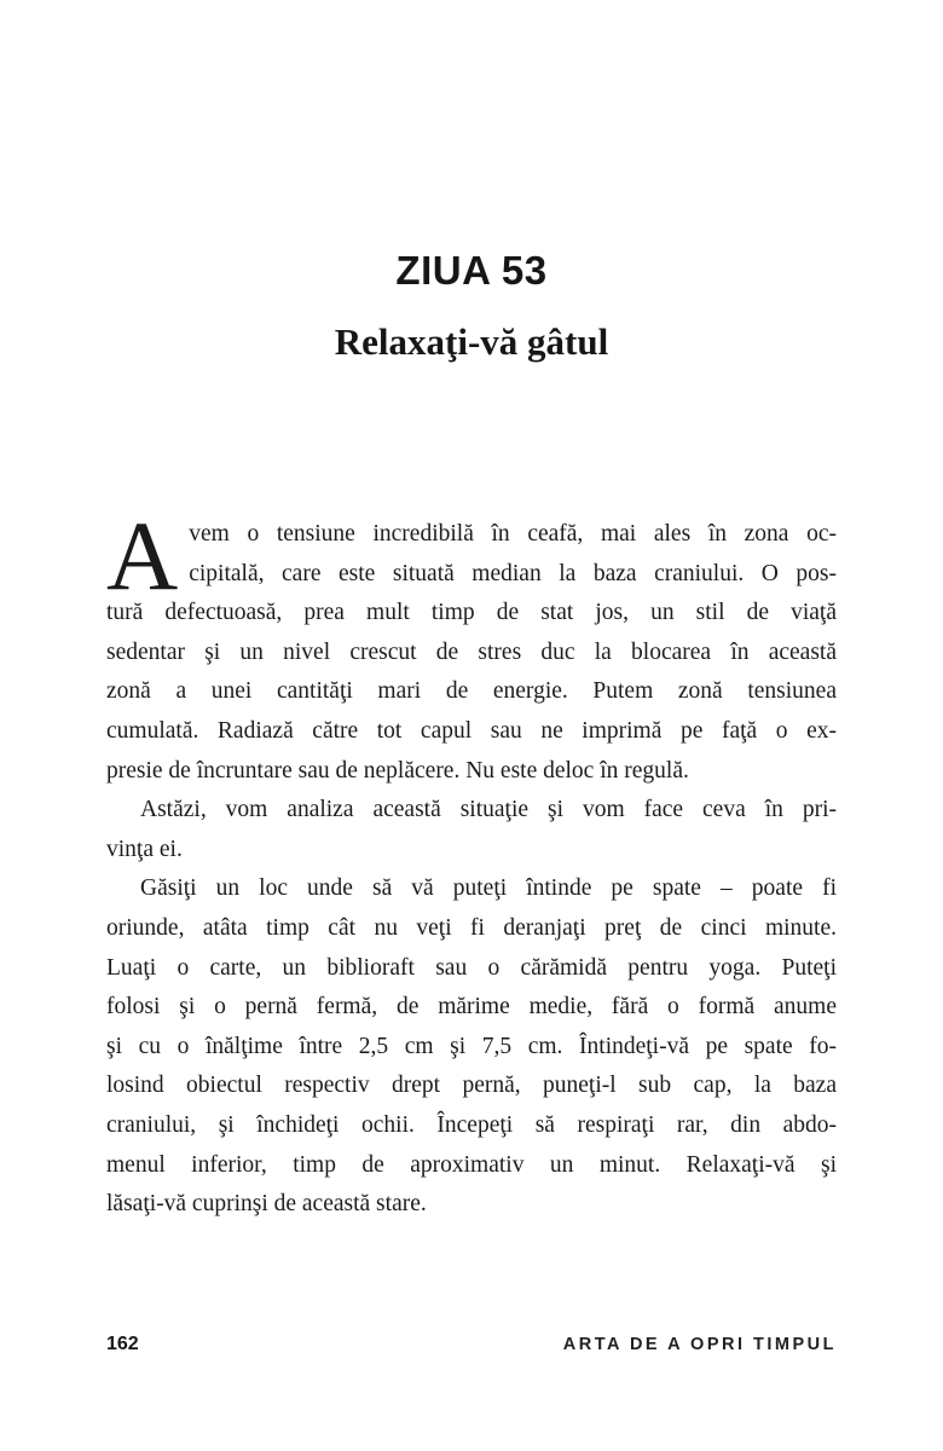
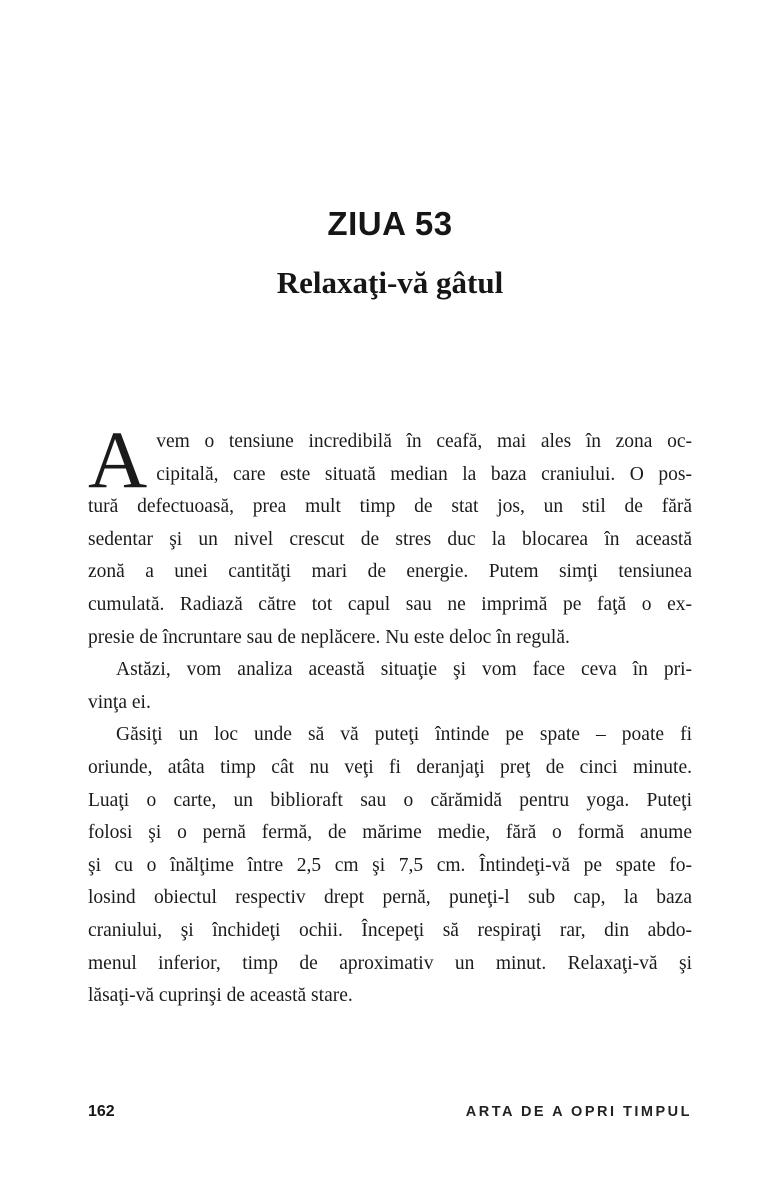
  ZIUA 53
  Relaxaţi-vă gâtul
  A
  vem o tensiune incredibilă în ceafă, mai ales în zona oc-
  cipitală, care este situată median la baza craniului. O pos-
- tură defectuoasă, prea mult timp de stat jos, un stil de viaţă
+ tură defectuoasă, prea mult timp de stat jos, un stil de fără
  sedentar şi un nivel crescut de stres duc la blocarea în această
- zonă a unei cantităţi mari de energie. Putem zonă tensiunea
+ zonă a unei cantităţi mari de energie. Putem simţi tensiunea
  cumulată. Radiază către tot capul sau ne imprimă pe faţă o ex-
  presie de încruntare sau de neplăcere. Nu este deloc în regulă.
  Astăzi, vom analiza această situaţie şi vom face ceva în pri-
  vinţa ei.
  Găsiţi un loc unde să vă puteţi întinde pe spate – poate fi
  oriunde, atâta timp cât nu veţi fi deranjaţi preţ de cinci minute.
  Luaţi o carte, un biblioraft sau o cărămidă pentru yoga. Puteţi
  folosi şi o pernă fermă, de mărime medie, fără o formă anume
  şi cu o înălţime între 2,5 cm şi 7,5 cm. Întindeţi-vă pe spate fo-
  losind obiectul respectiv drept pernă, puneţi-l sub cap, la baza
  craniului, şi închideţi ochii. Începeţi să respiraţi rar, din abdo-
  menul inferior, timp de aproximativ un minut. Relaxaţi-vă şi
  lăsaţi-vă cuprinşi de această stare.
  162
  ARTA DE A OPRI TIMPUL
